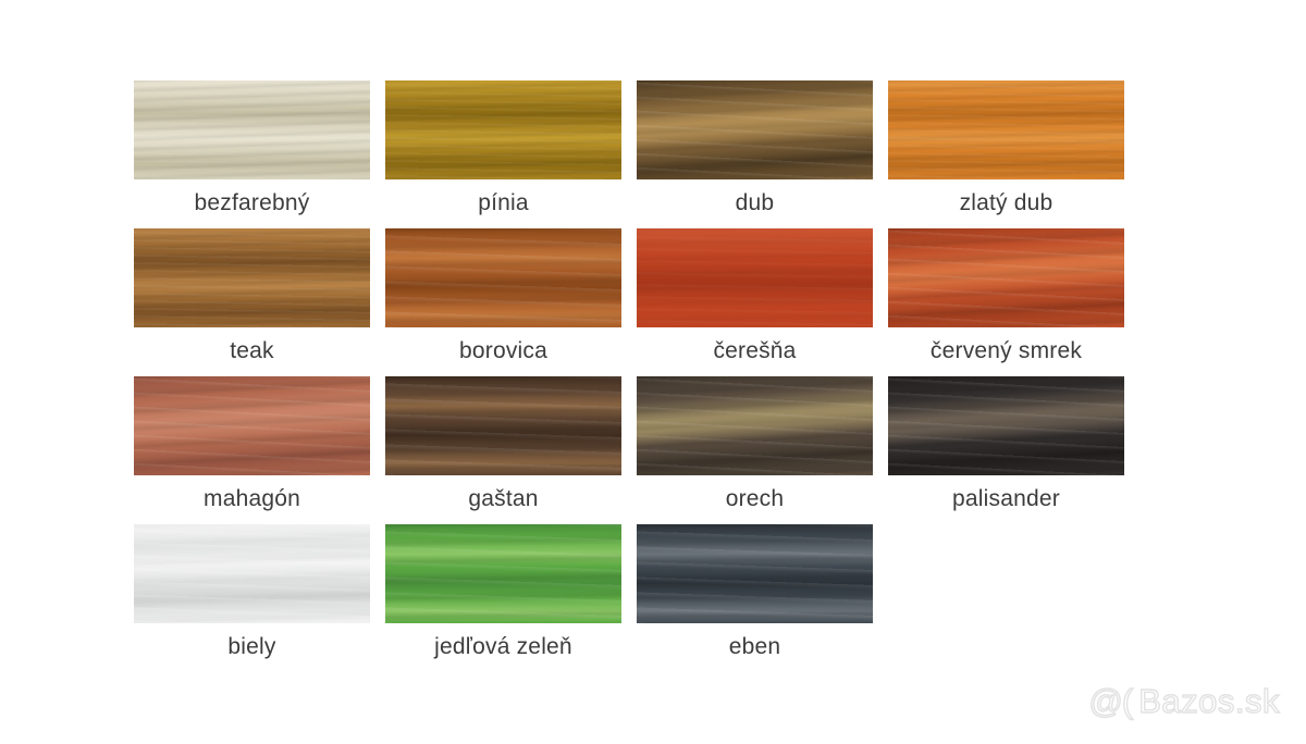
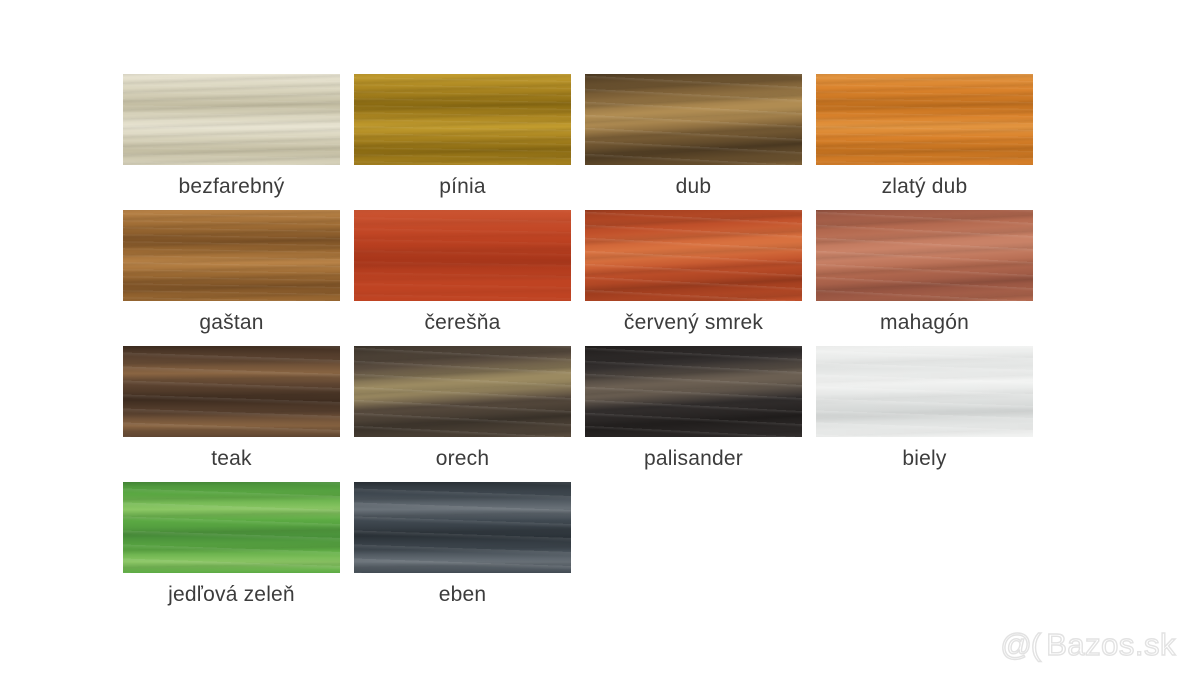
  bezfarebný
  pínia
  dub
  zlatý dub
- teak
+ gaštan
- borovica
  čerešňa
  červený smrek
  mahagón
- gaštan
+ teak
  orech
  palisander
  biely
  jedľová zeleň
  eben
  @(
  Bazos.sk
